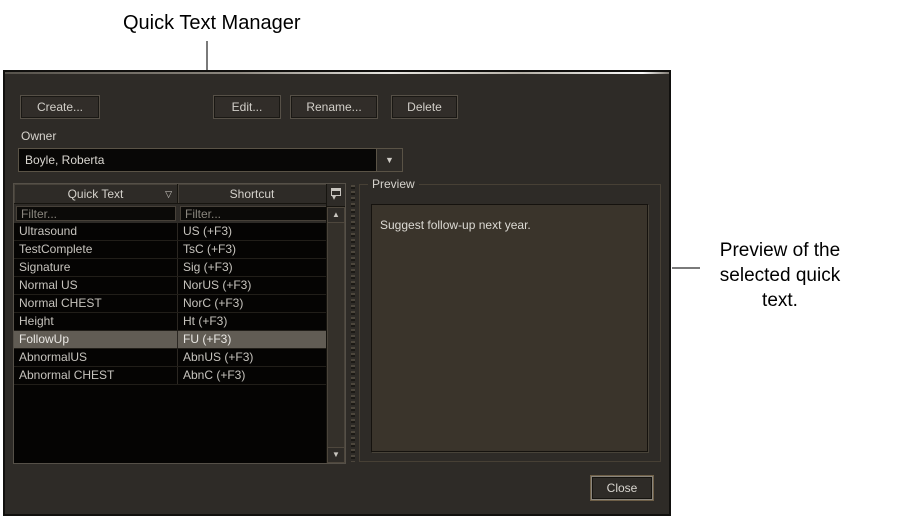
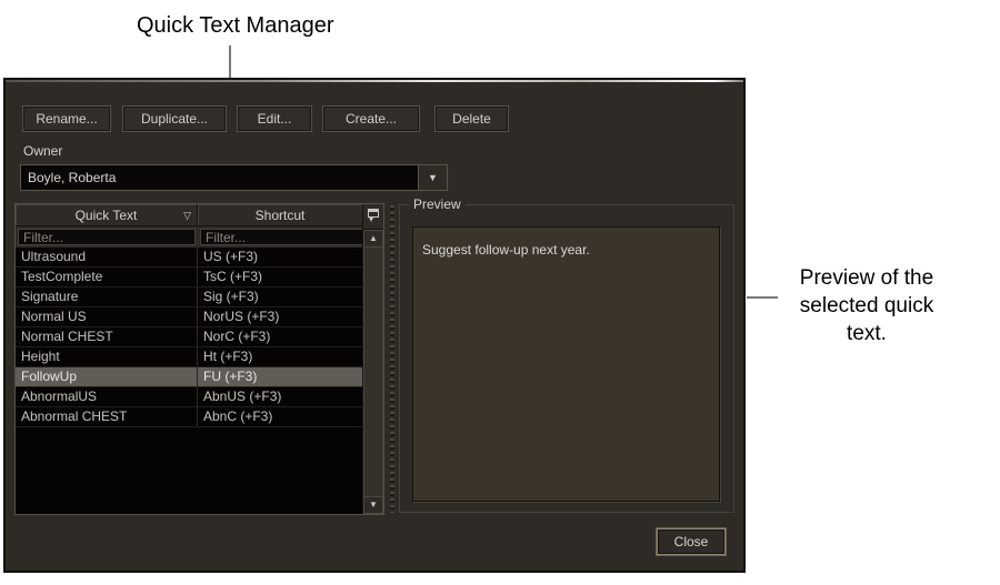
  Quick Text Manager
- Create...
+ Rename...
+ Duplicate...
  Edit...
- Rename...
+ Create...
  Delete
  Owner
  Boyle, Roberta
  ▼
  Quick Text
  ▽
  Shortcut
  Filter...
  Filter...
  Ultrasound
  US (+F3)
  TestComplete
  TsC (+F3)
  Signature
  Sig (+F3)
  Normal US
  NorUS (+F3)
  Normal CHEST
  NorC (+F3)
  Height
  Ht (+F3)
  FollowUp
  FU (+F3)
  AbnormalUS
  AbnUS (+F3)
  Abnormal CHEST
  AbnC (+F3)
  ▾
  ▲
  ▼
  Preview
  Suggest follow-up next year.
  Close
  Preview of the selected quick text.
